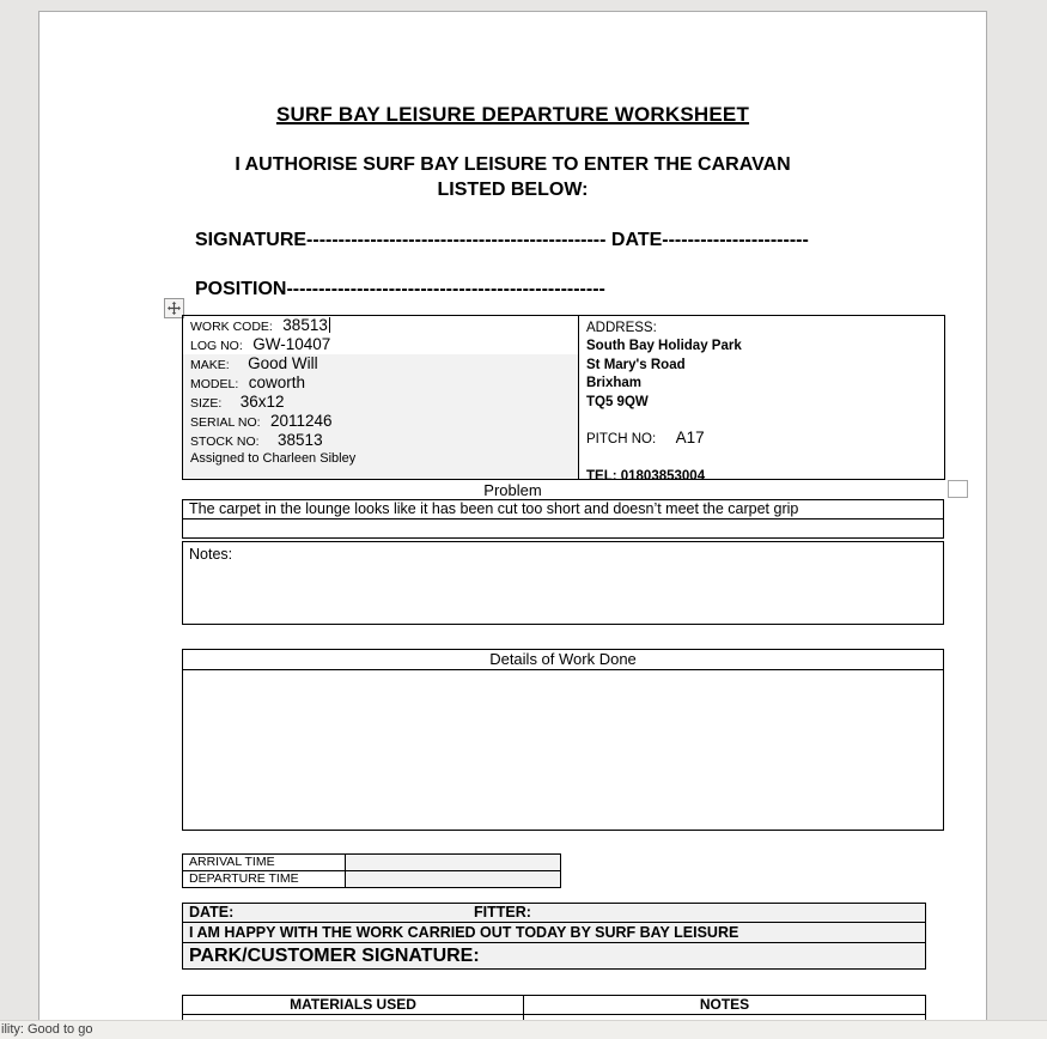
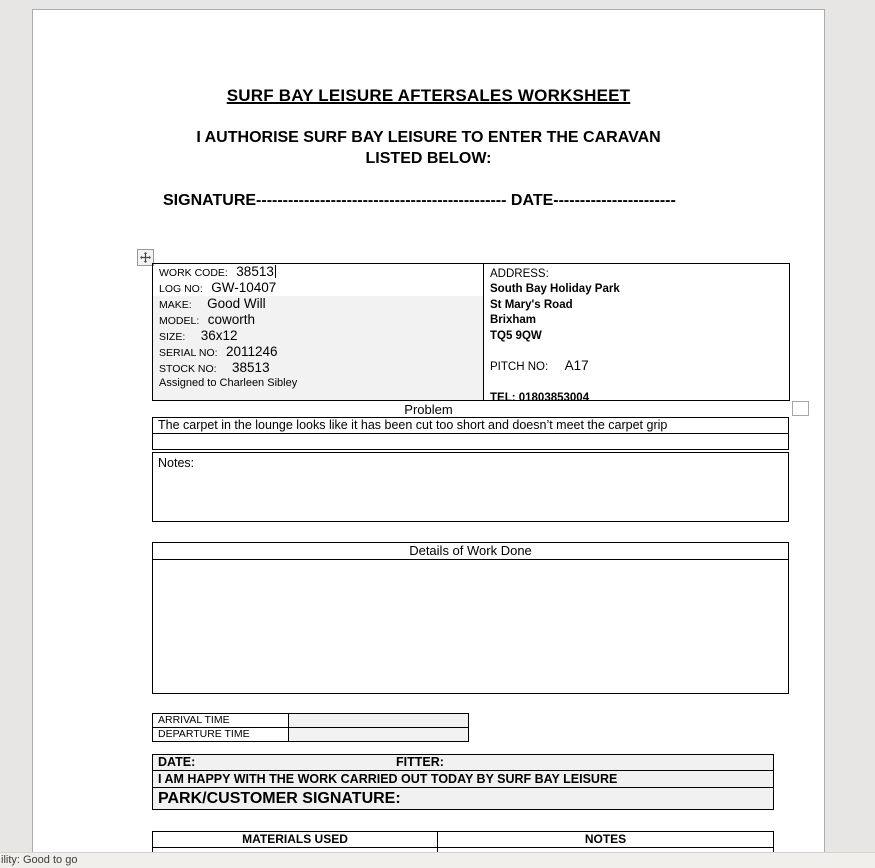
- SURF BAY LEISURE DEPARTURE WORKSHEET
+ SURF BAY LEISURE AFTERSALES WORKSHEET
  I AUTHORISE SURF BAY LEISURE TO ENTER THE CARAVAN
  LISTED BELOW:
  SIGNATURE----------------------------------------------- DATE-----------------------
- POSITION--------------------------------------------------
  WORK CODE: 38513
  LOG NO: GW-10407
  MAKE: Good Will
  MODEL: coworth
  SIZE: 36x12
  SERIAL NO: 2011246
  STOCK NO: 38513
  Assigned to Charleen Sibley
  ADDRESS:
  South Bay Holiday Park
  St Mary's Road
  Brixham
  TQ5 9QW
  PITCH NO: A17
  TEL: 01803853004
  Problem
  The carpet in the lounge looks like it has been cut too short and doesn’t meet the carpet grip
  Notes:
  Details of Work Done
  ARRIVAL TIME
  DEPARTURE TIME
  DATE:
  FITTER:
  I AM HAPPY WITH THE WORK CARRIED OUT TODAY BY SURF BAY LEISURE
  PARK/CUSTOMER SIGNATURE:
  MATERIALS USED
  NOTES
  ility: Good to go
